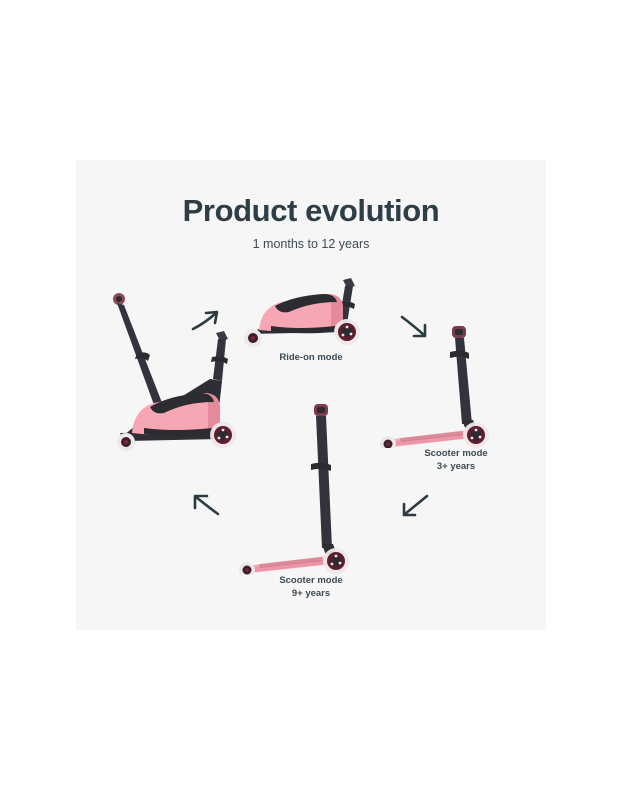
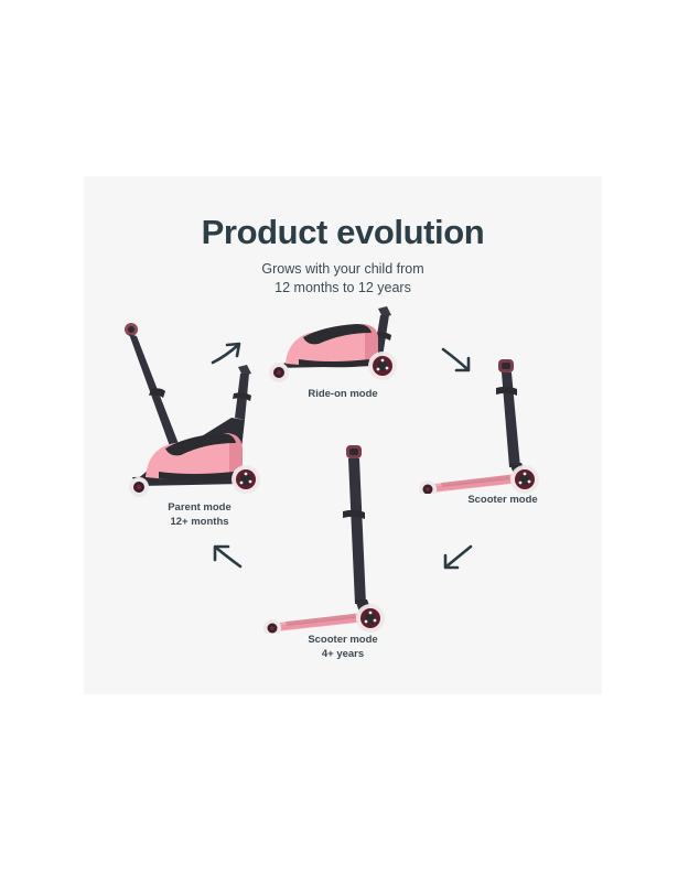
  Product evolution
+ Grows with your child from
- 1 months to 12 years
+ 12 months to 12 years
  Ride-on mode
+ Parent mode
+ 12+ months
  Scooter mode
- 3+ years
  Scooter mode
- 9+ years
+ 4+ years
